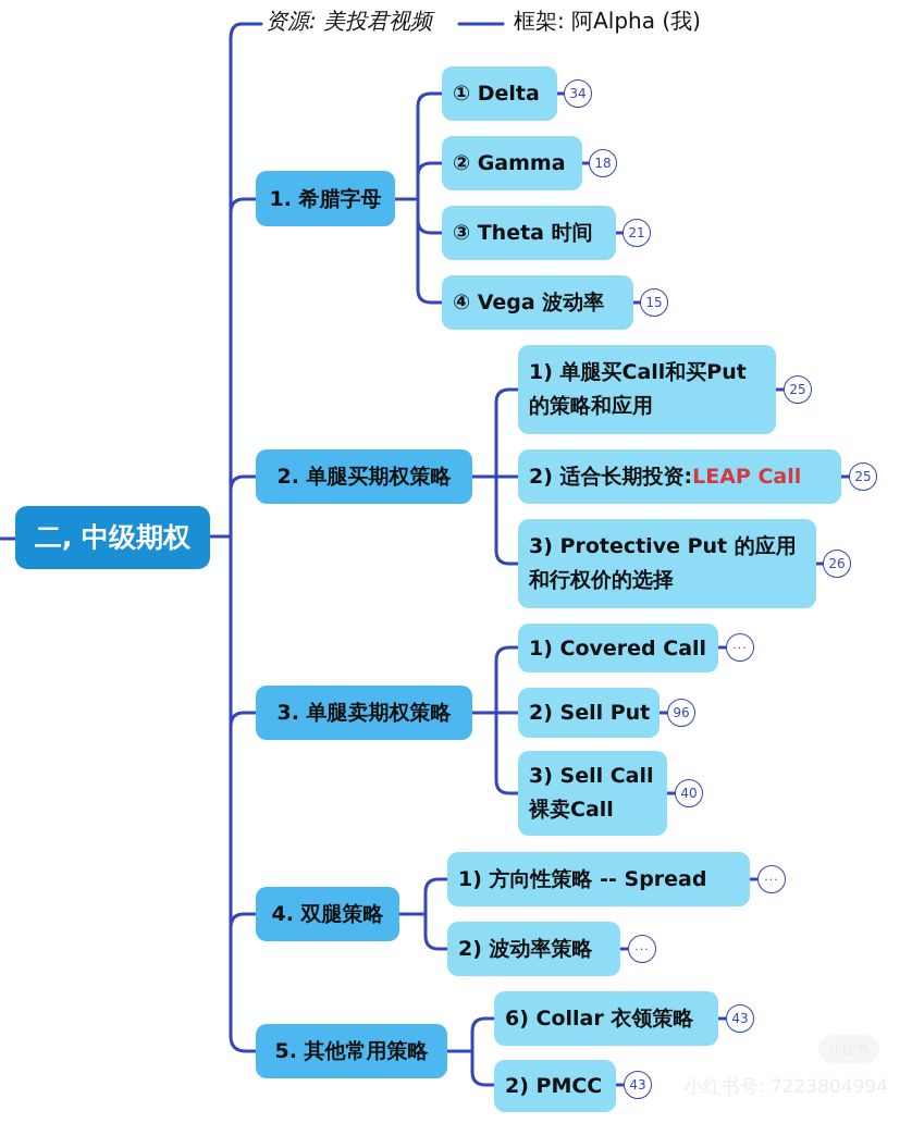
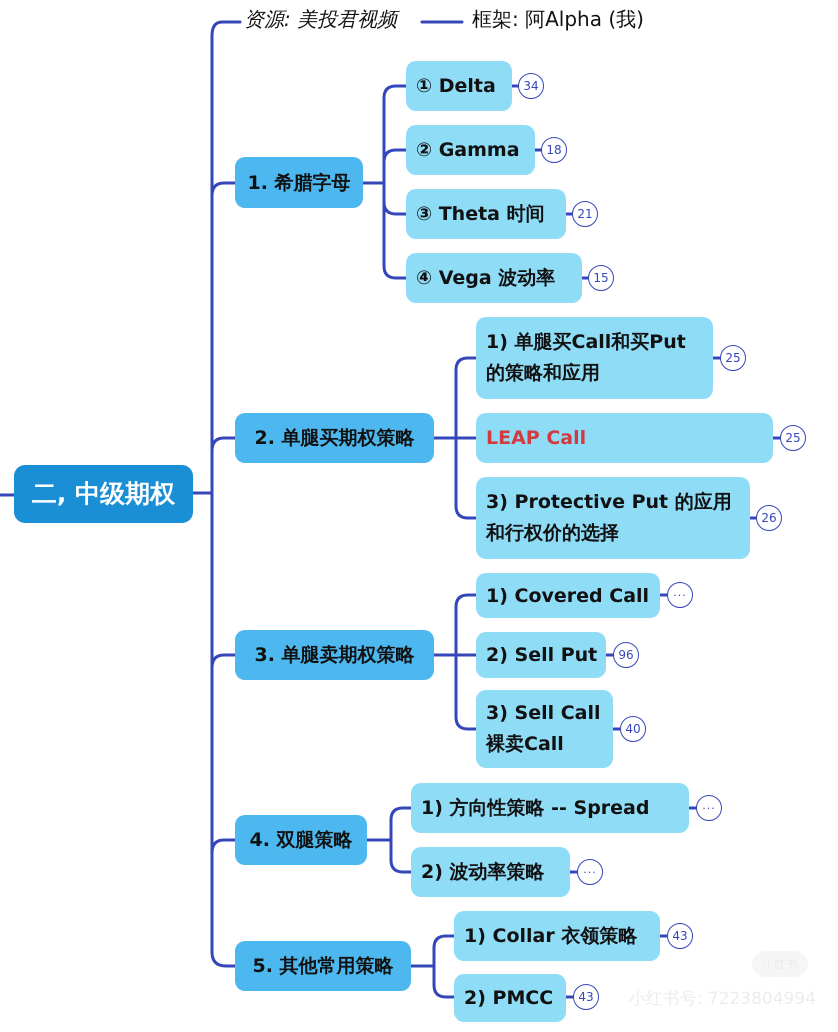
  资源: 美投君视频
  框架: 阿Alpha (我)
  二, 中级期权
  1. 希腊字母
  ① Delta
  34
  ② Gamma
  18
  ③ Theta 时间
  21
  ④ Vega 波动率
  15
  2. 单腿买期权策略
  1) 单腿买Call和买Put的策略和应用
  25
- 2) 适合长期投资:
  LEAP Call
  25
  3) Protective Put 的应用和行权价的选择
  26
  3. 单腿卖期权策略
  1) Covered Call
  ···
  2) Sell Put
  96
  3) Sell Call 裸卖Call
  40
  4. 双腿策略
  1) 方向性策略 -- Spread
  ···
  2) 波动率策略
  ···
  5. 其他常用策略
- 6) Collar 衣领策略
+ 1) Collar 衣领策略
  43
  2) PMCC
  43
